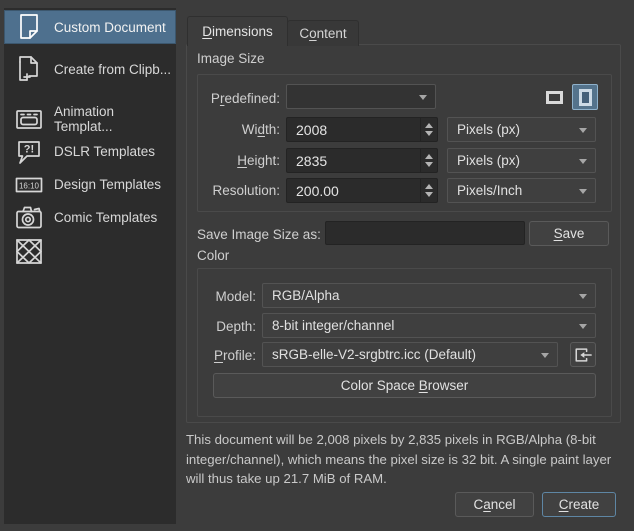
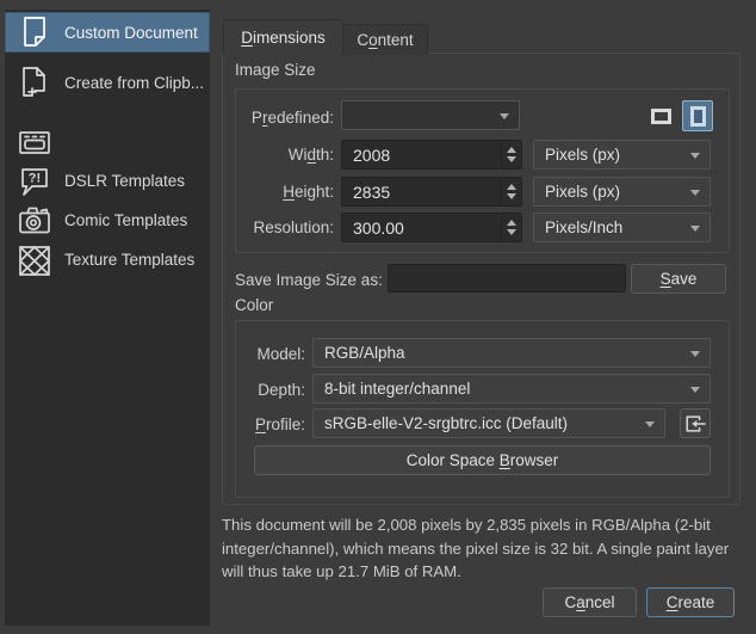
  Custom Document
  Create from Clipb...
- Animation Templat...
  ?!
  DSLR Templates
- 16:10
- Design Templates
  Comic Templates
+ Texture Templates
  Dimensions
  Content
  Image Size
  Predefined:
  Width:
  2008
  Pixels (px)
  Height:
  2835
  Pixels (px)
  Resolution:
- 200.00
+ 300.00
  Pixels/Inch
  Save Image Size as:
  Save
  Color
  Model:
  RGB/Alpha
  Depth:
  8-bit integer/channel
  Profile:
  sRGB-elle-V2-srgbtrc.icc (Default)
  Color Space Browser
- This document will be 2,008 pixels by 2,835 pixels in RGB/Alpha (8-bit integer/channel), which means the pixel size is 32 bit. A single paint layer will thus take up 21.7 MiB of RAM.
+ This document will be 2,008 pixels by 2,835 pixels in RGB/Alpha (2-bit integer/channel), which means the pixel size is 32 bit. A single paint layer will thus take up 21.7 MiB of RAM.
  Cancel
  Create
